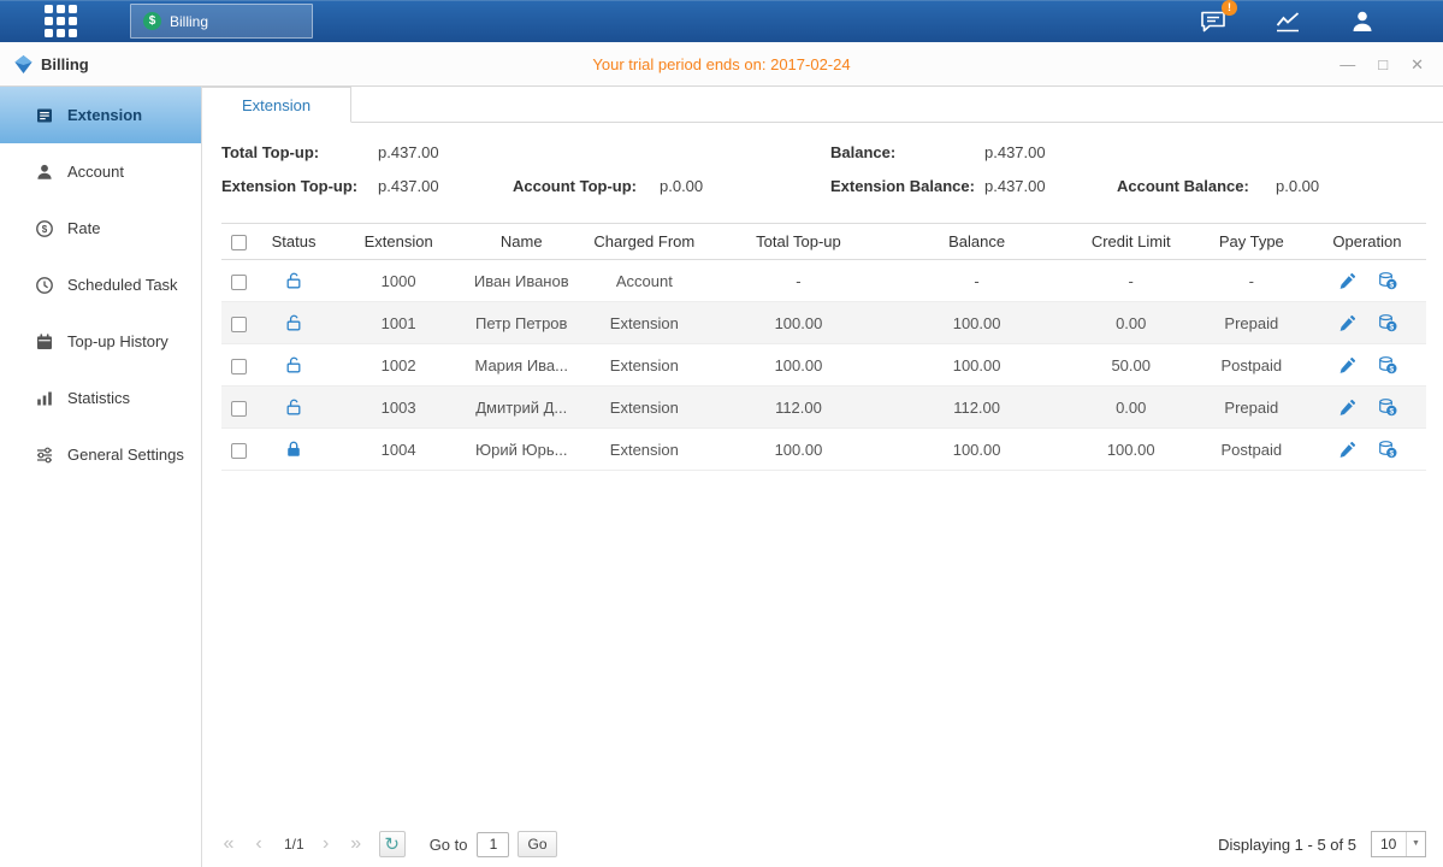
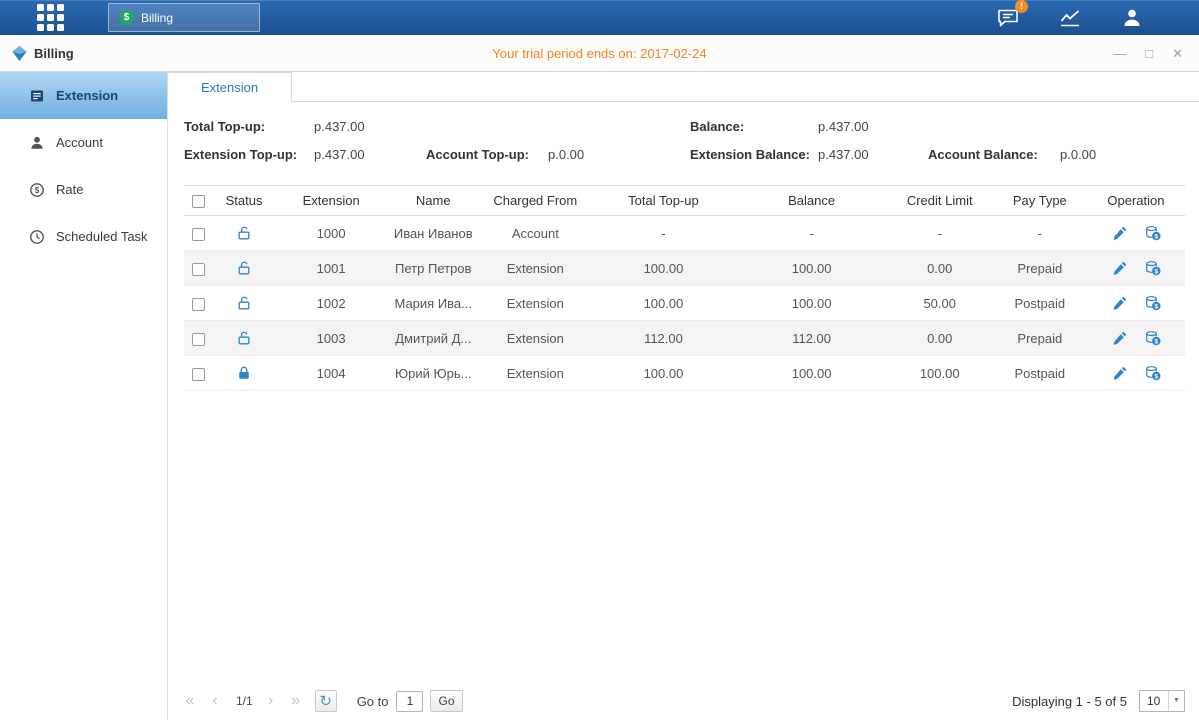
  $
  Billing
  !
  Billing
  Your trial period ends on: 2017-02-24
  —
  □
  ✕
  Extension
  Account
  $
  Rate
  Scheduled Task
- Top-up History
- Statistics
- General Settings
  Extension
  Total Top-up:
  p.437.00
  Balance:
  p.437.00
  Extension Top-up:
  p.437.00
  Account Top-up:
  p.0.00
  Extension Balance:
  p.437.00
  Account Balance:
  p.0.00
  	Status	Extension	Name	Charged From	Total Top-up	Balance	Credit Limit	Pay Type	Operation
  		1000	Иван Иванов	Account	-	-	-	-
  		1001	Петр Петров	Extension	100.00	100.00	0.00	Prepaid
  		1002	Мария Ива...	Extension	100.00	100.00	50.00	Postpaid
  		1003	Дмитрий Д...	Extension	112.00	112.00	0.00	Prepaid
  		1004	Юрий Юрь...	Extension	100.00	100.00	100.00	Postpaid
  «
  ‹
  1/1
  ›
  »
  ↻
  Go to
  1
  Go
  Displaying 1 - 5 of 5
  10
